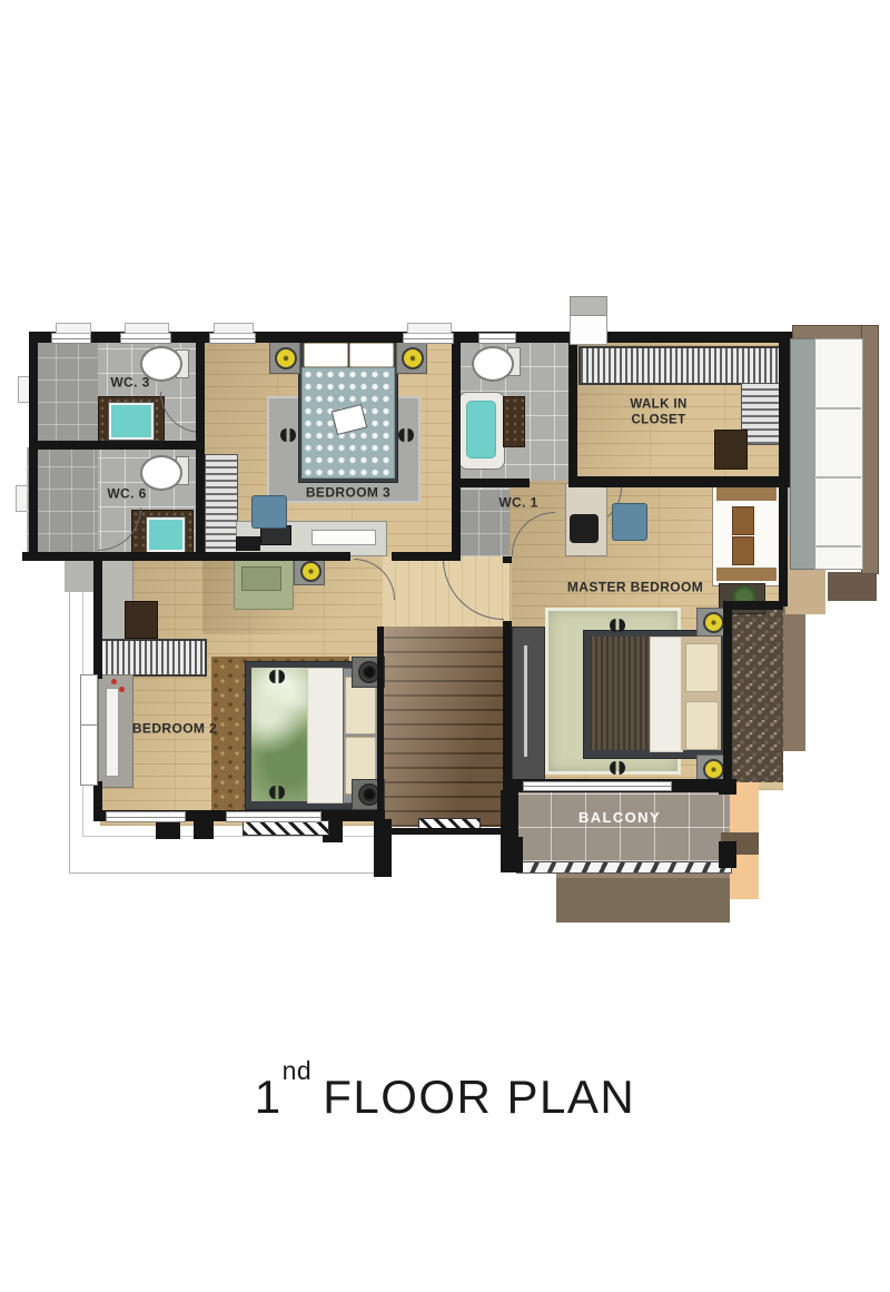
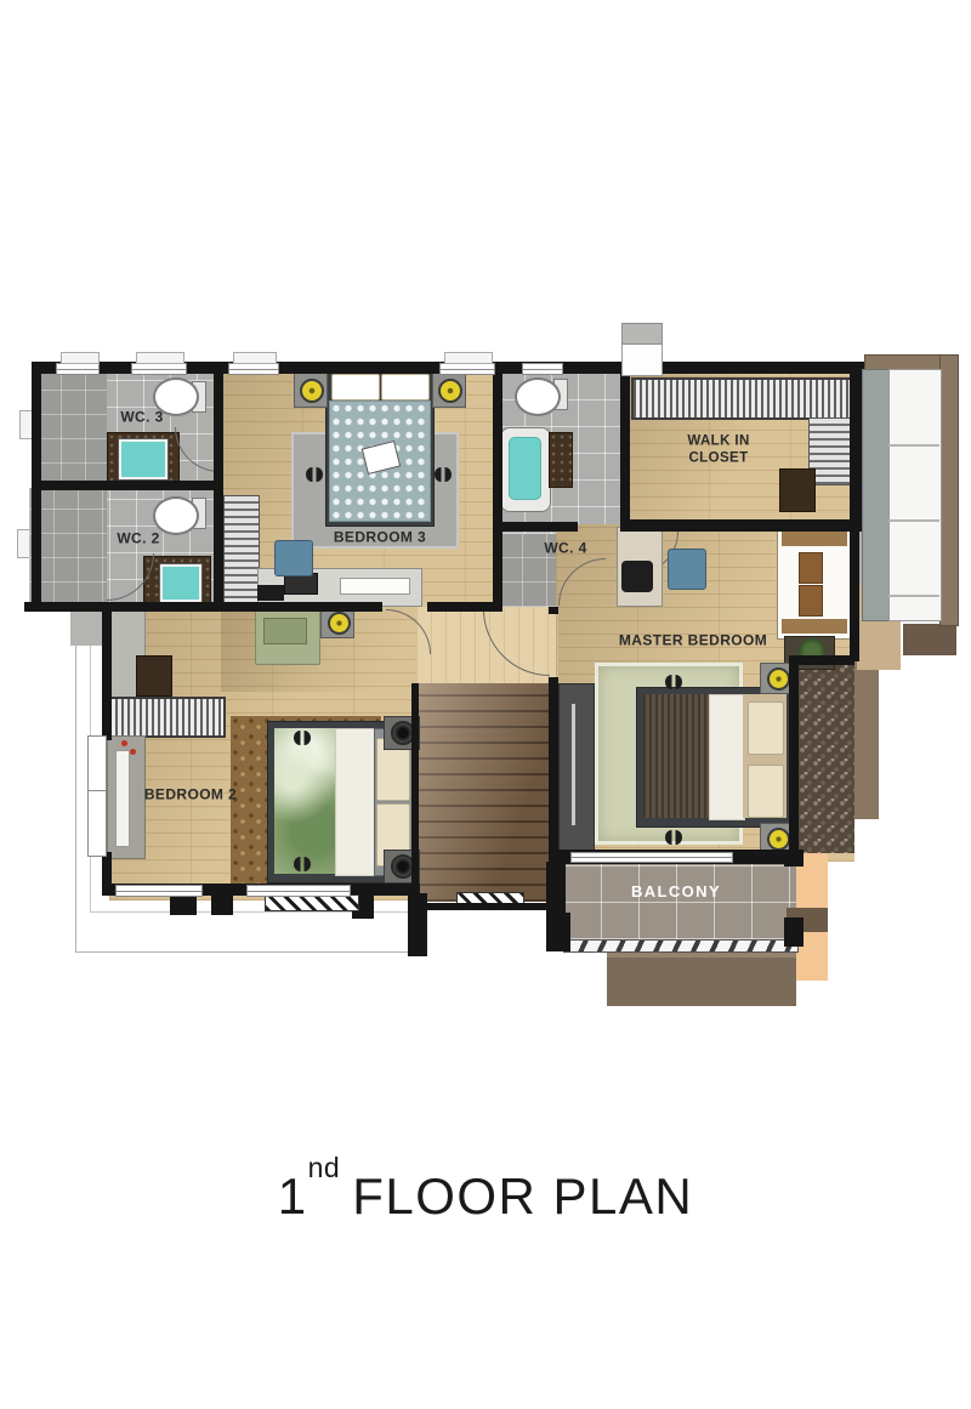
  WC. 3
- WC. 6
+ WC. 2
  BEDROOM 3
- WC. 1
+ WC. 4
  WALK IN
  CLOSET
  MASTER BEDROOM
  BEDROOM 2
  BALCONY
  1ndFLOOR PLAN
